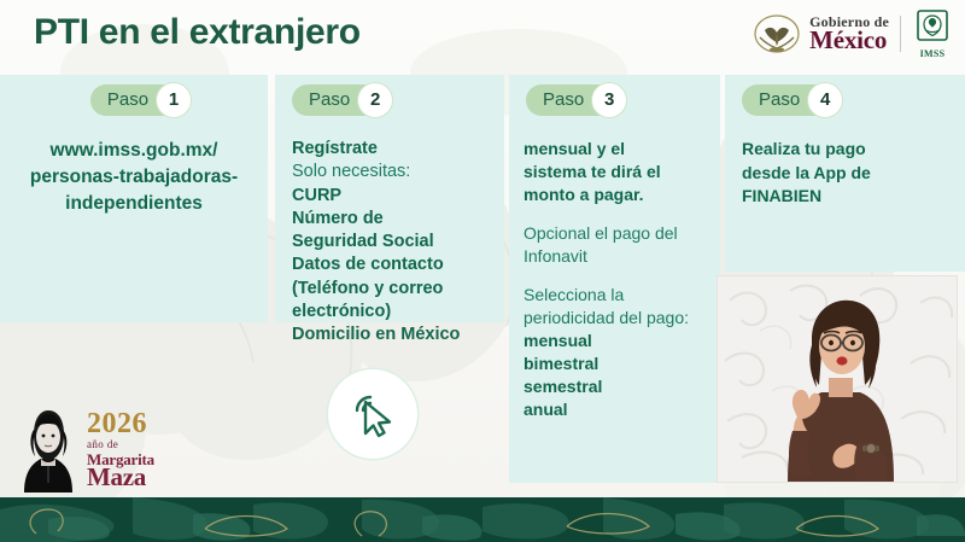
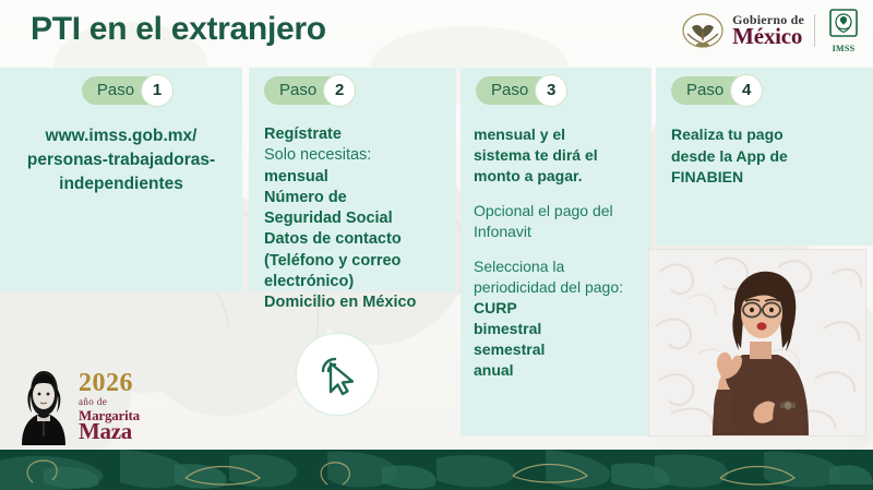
  PTI en el extranjero
  Gobierno de
  México
  IMSS
  Paso
  1
  www.imss.gob.mx/
  personas-trabajadoras-
  independientes
  Paso
  2
  Regístrate
  Solo necesitas:
- CURP
+ mensual
  Número de
  Seguridad Social
  Datos de contacto
  (Teléfono y correo
  electrónico)
  Domicilio en México
  Paso
  3
  mensual y el
  sistema te dirá el
  monto a pagar.
  Opcional el pago del
  Infonavit
  Selecciona la
  periodicidad del pago:
- mensual
+ CURP
  bimestral
  semestral
  anual
  Paso
  4
  Realiza tu pago
  desde la App de
  FINABIEN
  2026
  año de
  Margarita
  Maza
